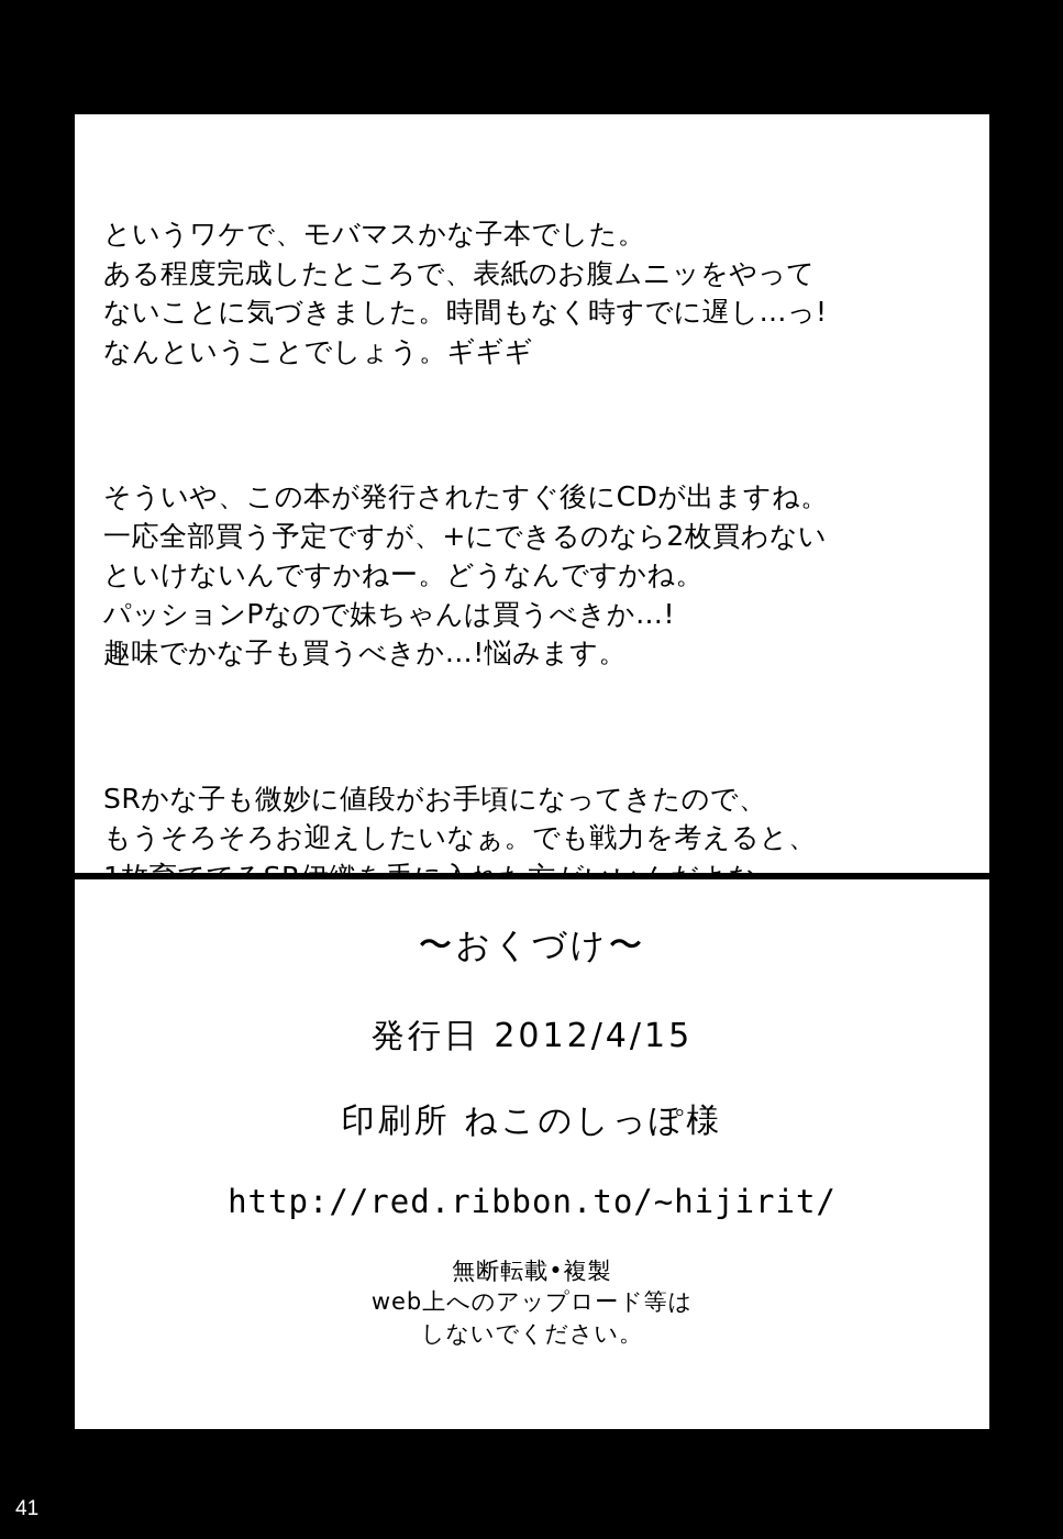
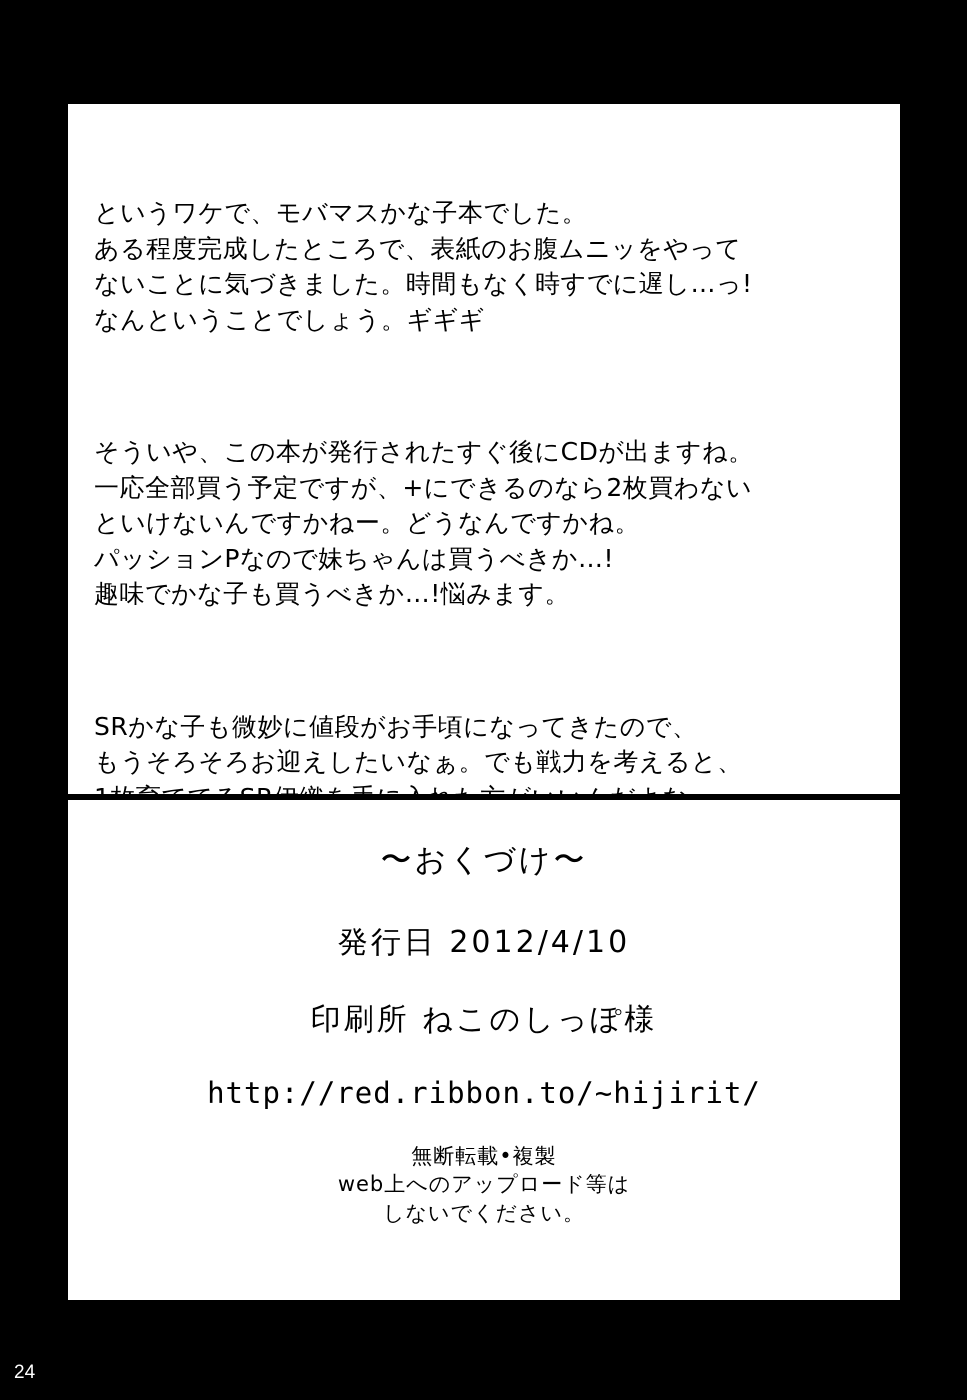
  というワケで、モバマスかな子本でした。
  ある程度完成したところで、表紙のお腹ムニッをやって
  ないことに気づきました。時間もなく時すでに遅し…っ!
  なんということでしょう。ギギギ
  そういや、この本が発行されたすぐ後にCDが出ますね。
  一応全部買う予定ですが、+にできるのなら2枚買わない
  といけないんですかねー。どうなんですかね。
  パッションPなので妹ちゃんは買うべきか…!
  趣味でかな子も買うべきか…!悩みます。
  SRかな子も微妙に値段がお手頃になってきたので、
  もうそろそろお迎えしたいなぁ。でも戦力を考えると、
  1枚育ててるSR伊織を手に入れた方がいいんだよなー。
  〜おくづけ〜
- 発行日 2012/4/15
+ 発行日 2012/4/10
  印刷所 ねこのしっぽ様
  http://red.ribbon.to/~hijirit/
  無断転載•複製
  web上へのアップロード等は
  しないでください。
- 41
+ 24
